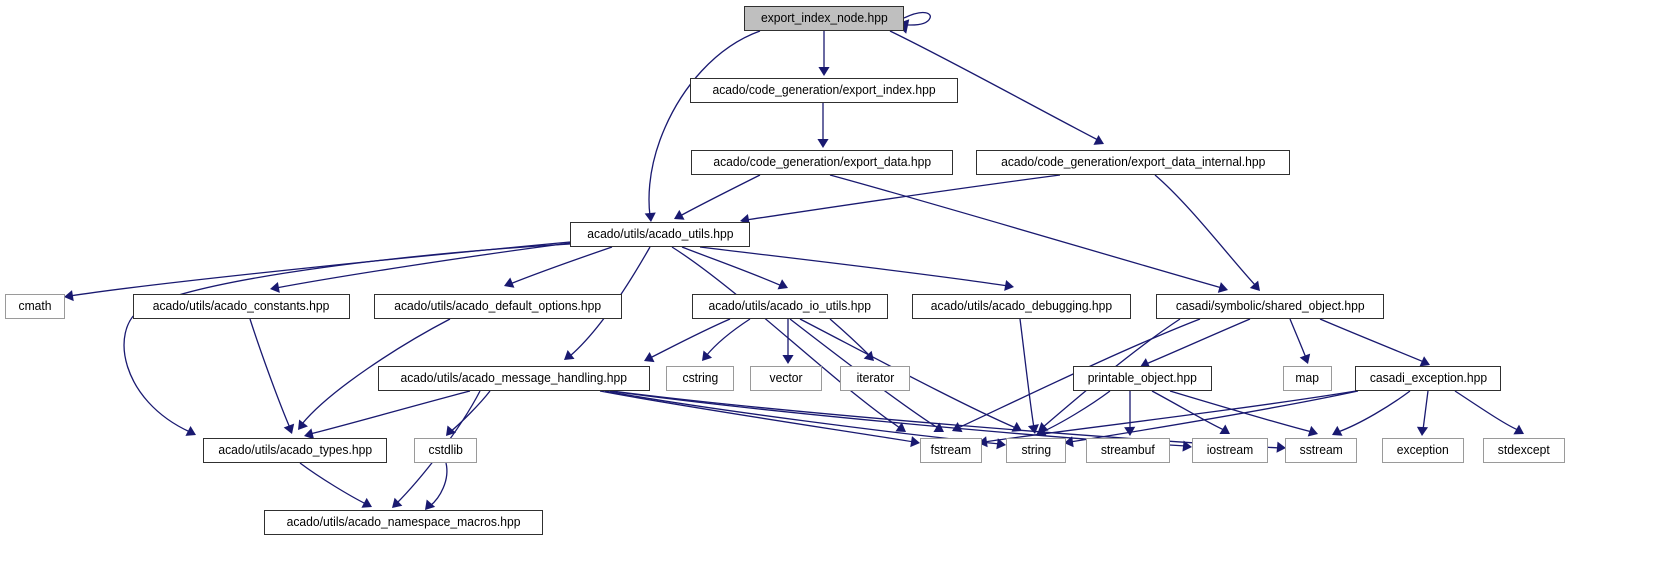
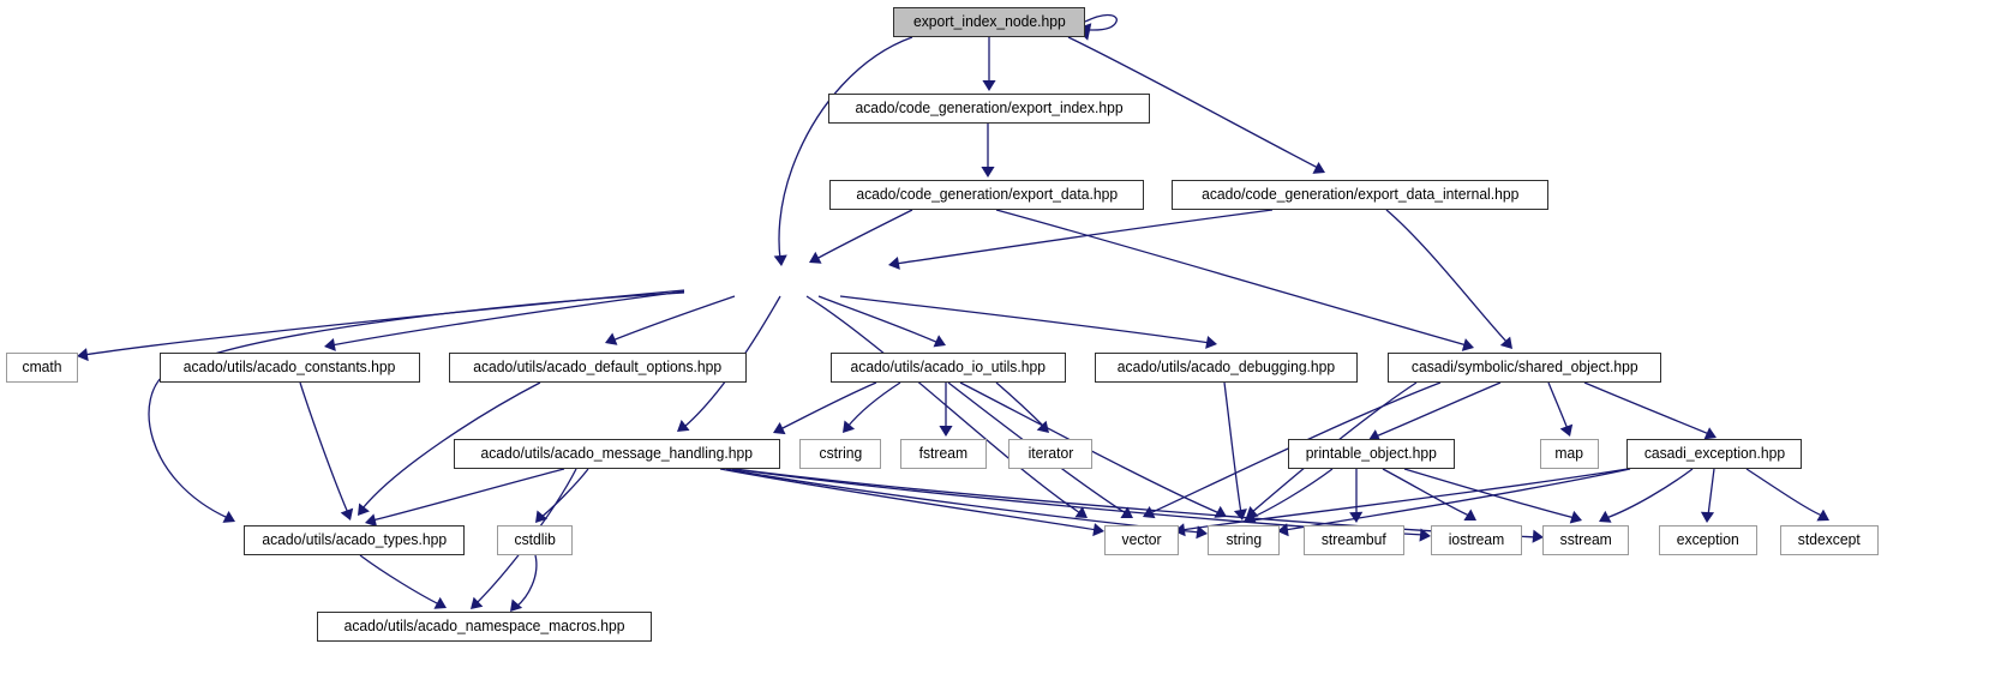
  export_index_node.hpp
  acado/code_generation/export_index.hpp
  acado/code_generation/export_data.hpp
  acado/code_generation/export_data_internal.hpp
- acado/utils/acado_utils.hpp
  cmath
  acado/utils/acado_constants.hpp
  acado/utils/acado_default_options.hpp
  acado/utils/acado_io_utils.hpp
  acado/utils/acado_debugging.hpp
  casadi/symbolic/shared_object.hpp
  acado/utils/acado_message_handling.hpp
  cstring
- vector
+ fstream
  iterator
  printable_object.hpp
  map
  casadi_exception.hpp
  acado/utils/acado_types.hpp
  cstdlib
- fstream
+ vector
  string
  streambuf
  iostream
  sstream
  exception
  stdexcept
  acado/utils/acado_namespace_macros.hpp
